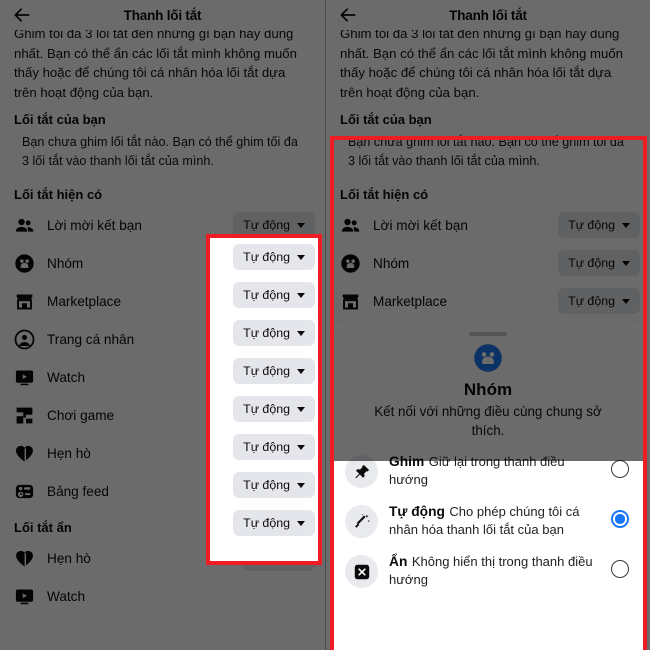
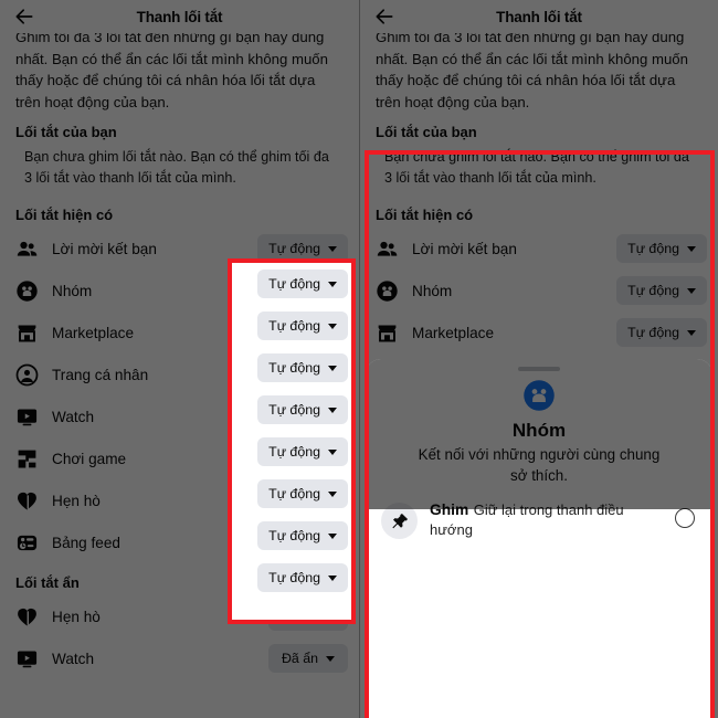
  Thanh lối tắt
  Ghim tối đa 3 lối tắt đến những gì bạn hay dùng nhất. Bạn có thể ẩn các lối tắt mình không muốn thấy hoặc để chúng tôi cá nhân hóa lối tắt dựa trên hoạt động của bạn.
  Lối tắt của bạn
  Bạn chưa ghim lối tắt nào. Bạn có thể ghim tối đa 3 lối tắt vào thanh lối tắt của mình.
  Lối tắt hiện có
  Lời mời kết bạn
  Tự động
  Nhóm
  Marketplace
  Trang cá nhân
  Watch
  Chơi game
  Hẹn hò
  Bảng feed
  Lối tắt ẩn
  Hẹn hò
  Watch
+ Đã ẩn
  Tự động
  Tự động
  Tự động
  Tự động
  Tự động
  Tự động
  Tự động
  Tự động
  Thanh lối tắt
  Ghim tối đa 3 lối tắt đến những gì bạn hay dùng nhất. Bạn có thể ẩn các lối tắt mình không muốn thấy hoặc để chúng tôi cá nhân hóa lối tắt dựa trên hoạt động của bạn.
  Lối tắt của bạn
  Bạn chưa ghim lối tắt nào. Bạn có thể ghim tối đa 3 lối tắt vào thanh lối tắt của mình.
  Lối tắt hiện có
  Lời mời kết bạn
  Tự động
  Nhóm
  Tự động
  Marketplace
  Tự động
  Nhóm
- Kết nối với những điều cùng chung sở thích.
+ Kết nối với những người cùng chung sở thích.
  Ghim Giữ lại trong thanh điều hướng
- Tự động Cho phép chúng tôi cá nhân hóa thanh lối tắt của bạn
- Ẩn Không hiển thị trong thanh điều hướng
